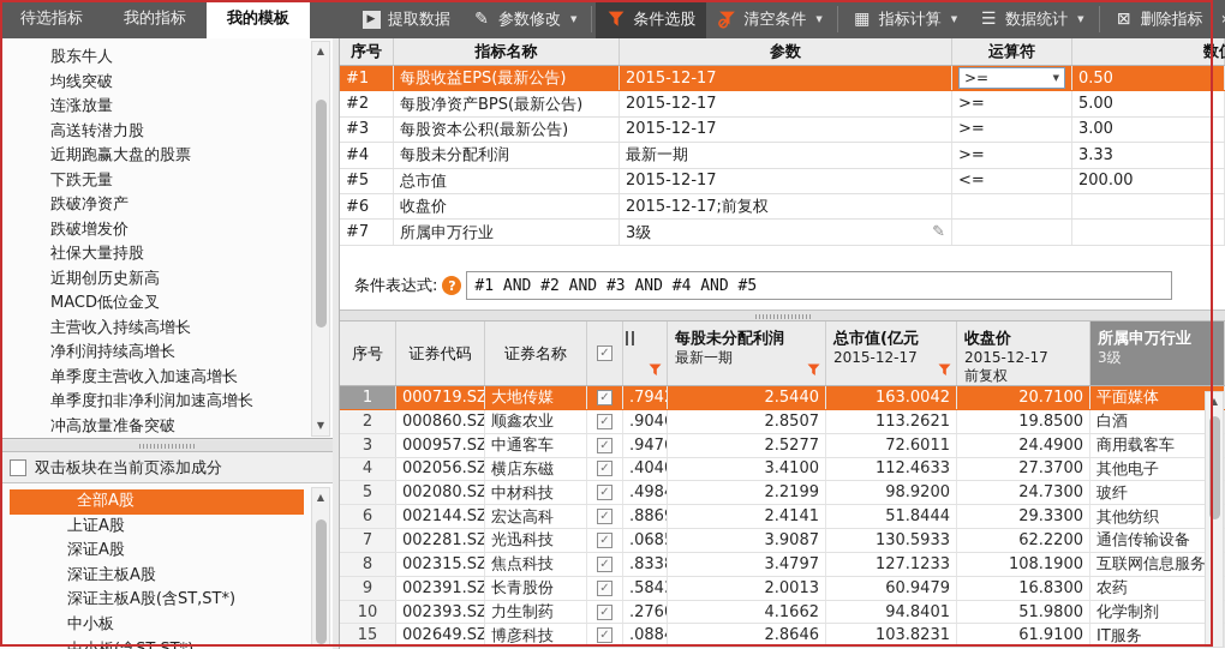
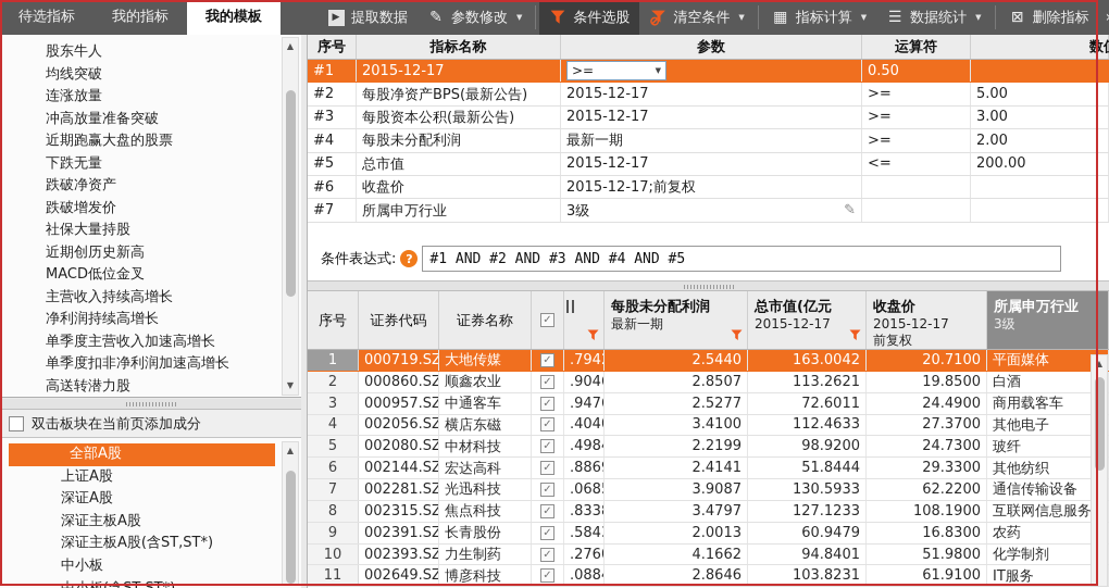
  待选指标
  我的指标
  我的模板
  ▶
  提取数据
  ✎
  参数修改
  ▼
  条件选股
  清空条件
  ▼
  ▦
  指标计算
  ▼
  ☰
  数据统计
  ▼
  ⊠
  删除指标
  股东牛人
  均线突破
  连涨放量
- 高送转潜力股
+ 冲高放量准备突破
  近期跑赢大盘的股票
  下跌无量
  跌破净资产
  跌破增发价
  社保大量持股
  近期创历史新高
  MACD低位金叉
  主营收入持续高增长
  净利润持续高增长
  单季度主营收入加速高增长
  单季度扣非净利润加速高增长
- 冲高放量准备突破
+ 高送转潜力股
  ▲
  ▼
  双击板块在当前页添加成分
  全部A股
  上证A股
  深证A股
  深证主板A股
  深证主板A股(含ST,ST*)
  中小板
  ▲
  序号
  指标名称
  参数
  运算符
  #1
- 每股收益EPS(最新公告)
  2015-12-17
  >=
  ▼
  0.50
  #2
  每股净资产BPS(最新公告)
  2015-12-17
  >=
  5.00
  #3
  每股资本公积(最新公告)
  2015-12-17
  >=
  3.00
  #4
  每股未分配利润
  最新一期
  >=
- 3.33
+ 2.00
  #5
  总市值
  2015-12-17
  <=
  200.00
  #6
  收盘价
  2015-12-17;前复权
  #7
  所属申万行业
  3级
  ✎
  条件表达式:
  ?
  #1 AND #2 AND #3 AND #4 AND #5
  序号
  证券代码
  证券名称
  ✓
  每股未分配利润
  最新一期
  总市值(亿元
  2015-12-17
  收盘价
  2015-12-17
  前复权
  所属申万行业
  3级
  1
  000719.SZ
  大地传媒
  ✓
  .794
  2.5440
  163.0042
  20.7100
  平面媒体
  2
  000860.SZ
  顺鑫农业
  ✓
  .904
  2.8507
  113.2621
  19.8500
  白酒
  3
  000957.SZ
  中通客车
  ✓
  .947
  2.5277
  72.6011
  24.4900
  商用载客车
  4
  002056.SZ
  横店东磁
  ✓
  .404
  3.4100
  112.4633
  27.3700
  其他电子
  5
  002080.SZ
  中材科技
  ✓
  .498
  2.2199
  98.9200
  24.7300
  玻纤
  6
  002144.SZ
  宏达高科
  ✓
  .886
  2.4141
  51.8444
  29.3300
  其他纺织
  7
  002281.SZ
  光迅科技
  ✓
  .068
  3.9087
  130.5933
  62.2200
  通信传输设备
  8
  002315.SZ
  焦点科技
  ✓
  .833
  3.4797
  127.1233
  108.1900
  互联网信息服务
  9
  002391.SZ
  长青股份
  ✓
  .584
  2.0013
  60.9479
  16.8300
  农药
  10
  002393.SZ
  力生制药
  ✓
  .276
  4.1662
  94.8401
  51.9800
  化学制剂
- 15
+ 11
  002649.SZ
  博彦科技
  ✓
  .088
  2.8646
  103.8231
  61.9100
  IT服务
  ▲
